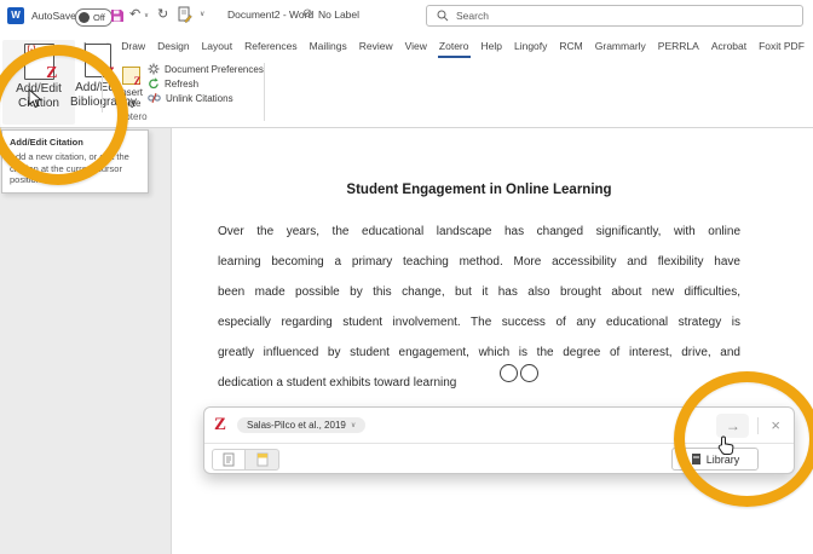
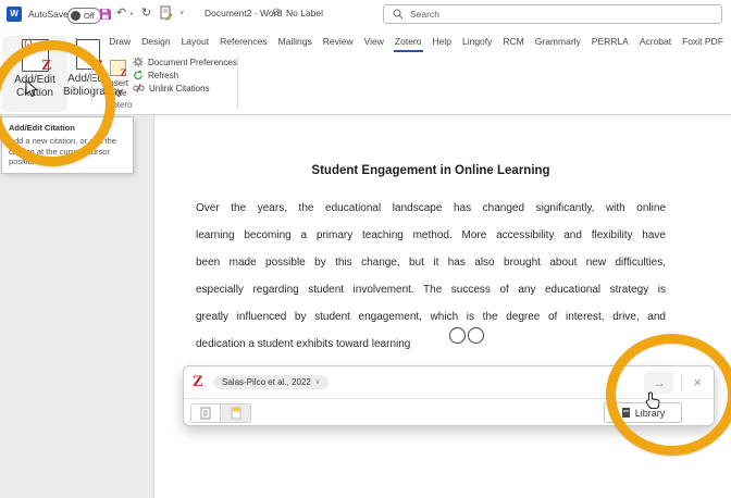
  W
  AutoSave
  Off
  ↶
  ↻
  Document2 - Word
  ⊘
  No Label
  Search
  Draw
  Design
  Layout
  References
  Mailings
  Review
  View
  Zotero
  Help
  Lingofy
  RCM
  Grammarly
  PERRLA
  Acrobat
  Foxit PDF
  Z
  Add/Edit
  Cition
  Z
  Add/Edit
  Bibliograp
  Z
  Insert
  Note
  Document Preferences
  Refresh
  Unlink Citations
  Zotero
  Add/Edit Citation
  Add a new citation, or edit the citation at the current cursor position
  Student Engagement in Online Learning
  Over the years, the educational landscape has changed significantly, with online
  learning becoming a primary teaching method. More accessibility and flexibility have
  been made possible by this change, but it has also brought about new difficulties,
  especially regarding student involvement. The success of any educational strategy is
  greatly influenced by student engagement, which is the degree of interest, drive, and
  dedication a student exhibits toward learning
  Z
- Salas-Pilco et al., 2019
+ Salas-Pilco et al., 2022
  →
  ×
  Library
